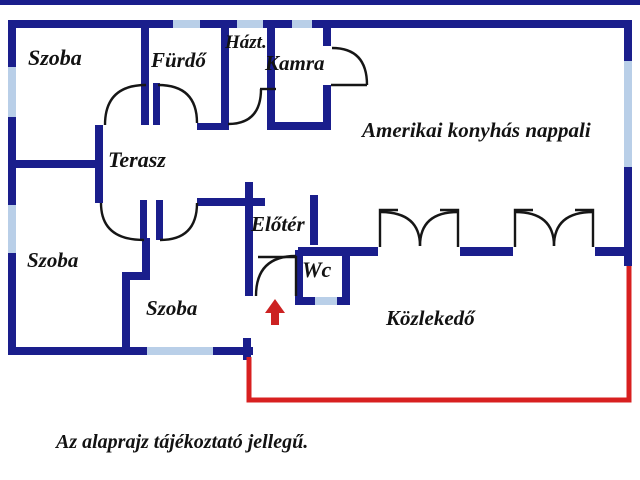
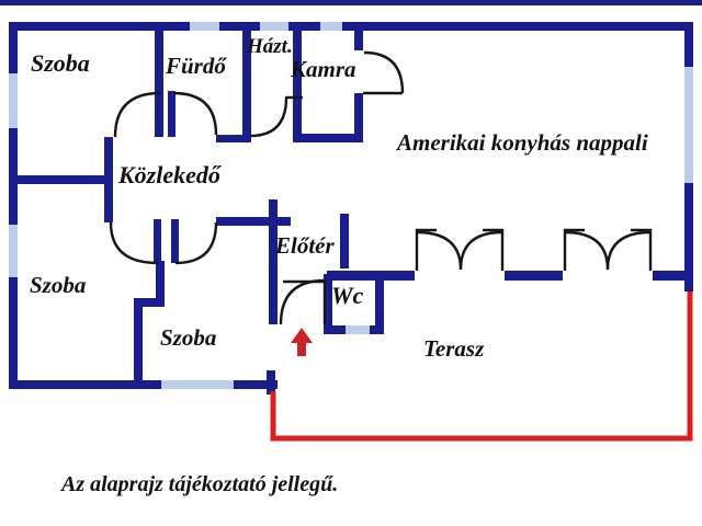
  Szoba
  Fürdő
  Házt.
  Kamra
  Amerikai konyhás nappali
- Terasz
+ Közlekedő
  Előtér
  Wc
  Szoba
  Szoba
- Közlekedő
+ Terasz
  Az alaprajz tájékoztató jellegű.
